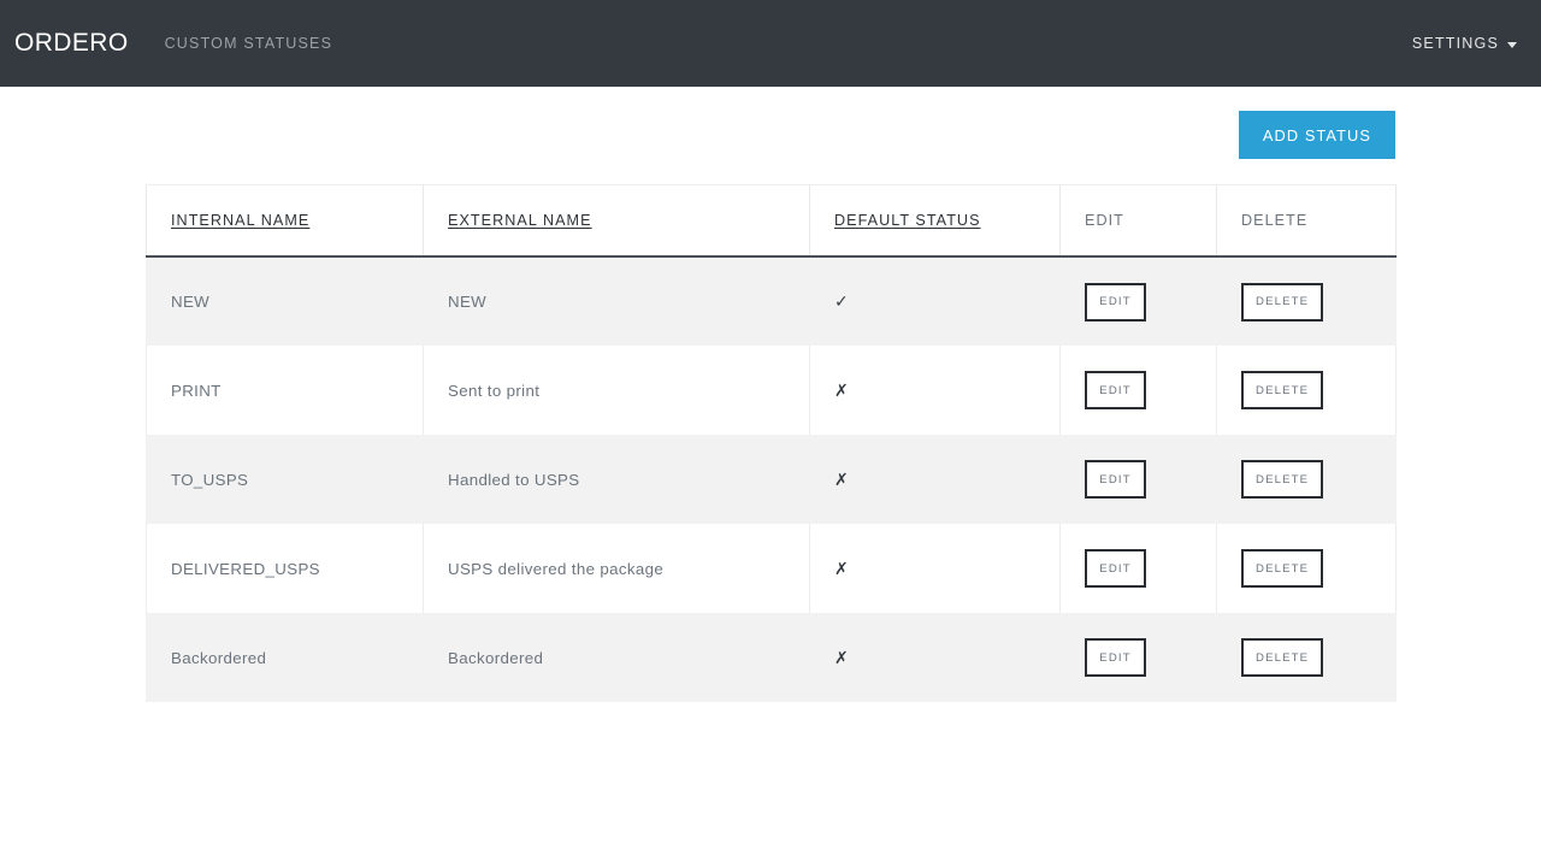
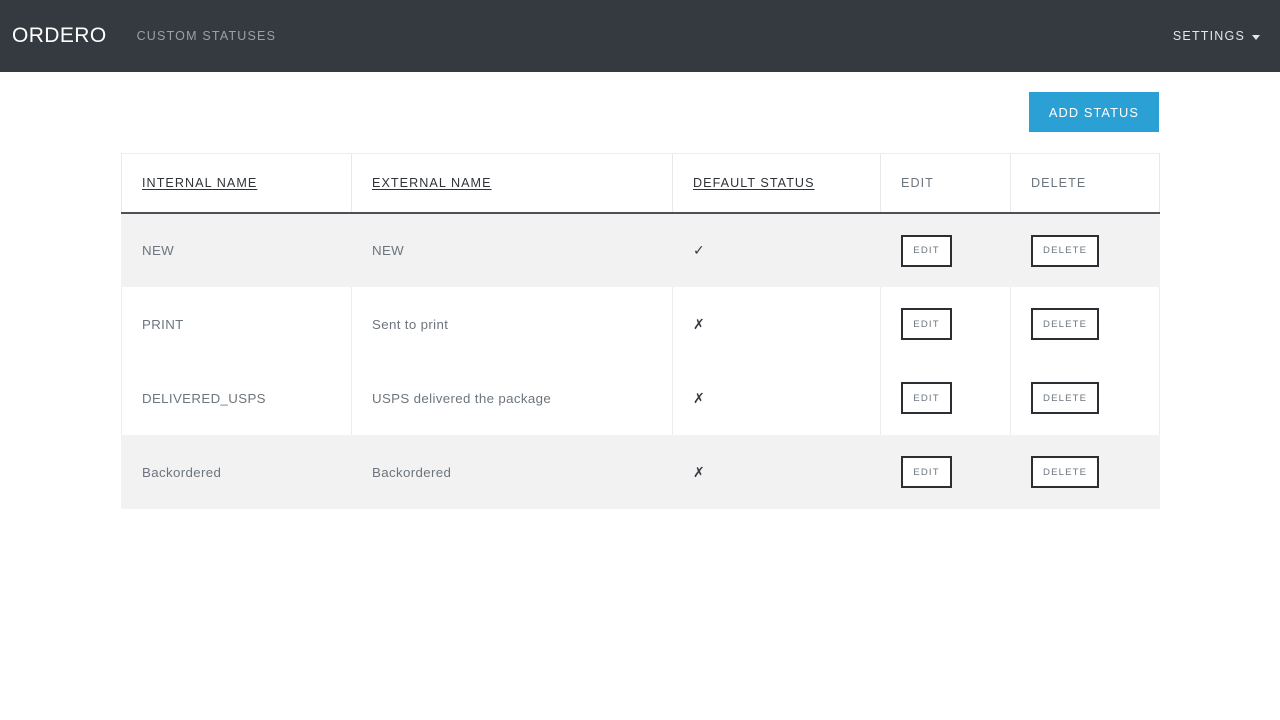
  ORDERO
  CUSTOM STATUSES
  SETTINGS
  ADD STATUS
  INTERNAL NAME	EXTERNAL NAME	DEFAULT STATUS	EDIT	DELETE
  NEW	NEW	✓	EDIT	DELETE
  PRINT	Sent to print	✗	EDIT	DELETE
- TO_USPS	Handled to USPS	✗	EDIT	DELETE
  DELIVERED_USPS	USPS delivered the package	✗	EDIT	DELETE
  Backordered	Backordered	✗	EDIT	DELETE
